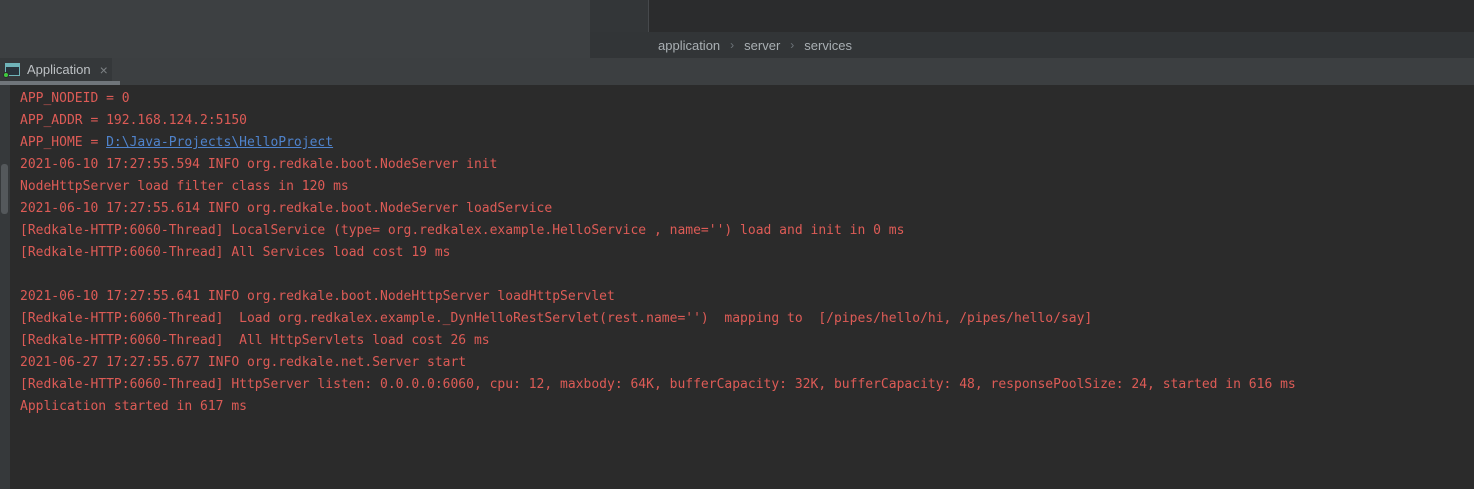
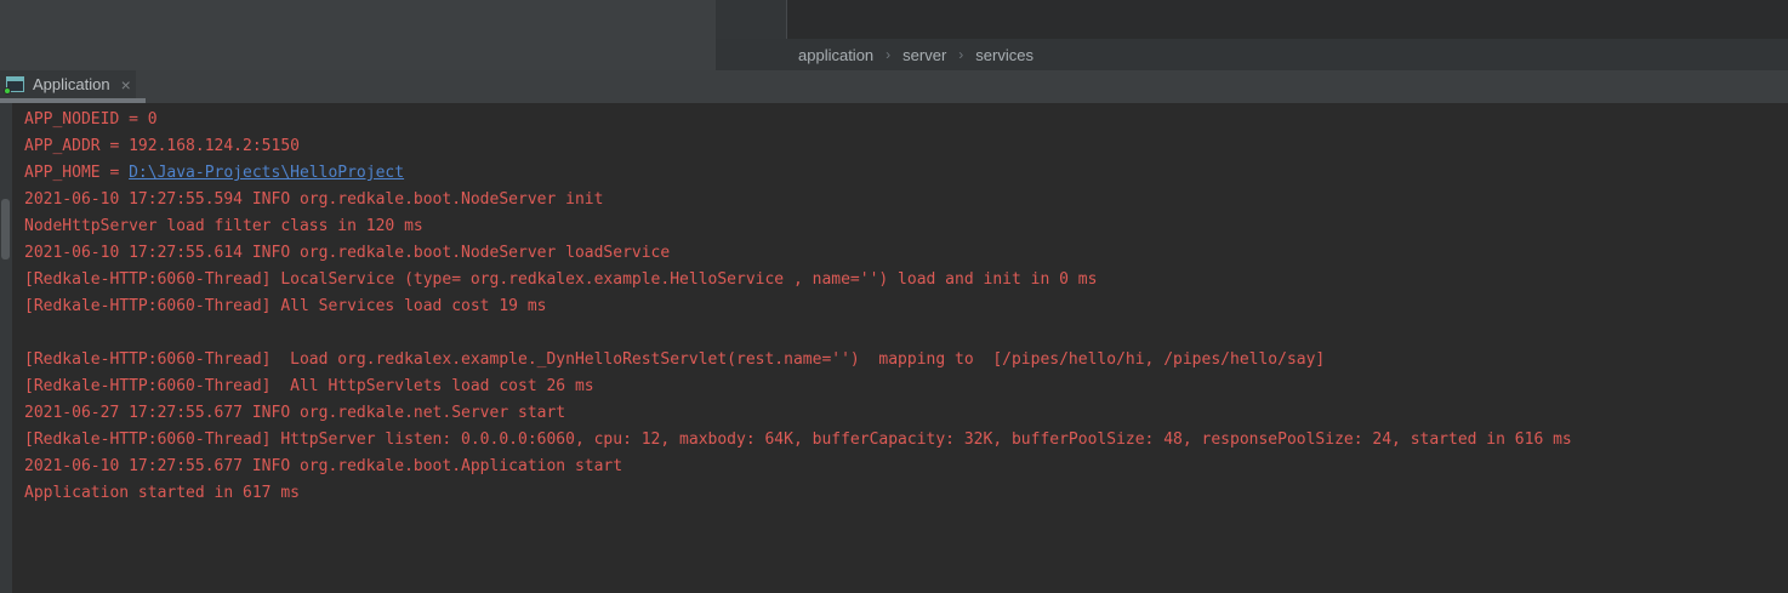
  application
  ›
  server
  ›
  services
  Application
  ×
  APP_NODEID = 0
  APP_ADDR = 192.168.124.2:5150
  APP_HOME = D:\Java-Projects\HelloProject
  2021-06-10 17:27:55.594 INFO org.redkale.boot.NodeServer init
  NodeHttpServer load filter class in 120 ms
  2021-06-10 17:27:55.614 INFO org.redkale.boot.NodeServer loadService
  [Redkale-HTTP:6060-Thread] LocalService (type= org.redkalex.example.HelloService , name='') load and init in 0 ms
  [Redkale-HTTP:6060-Thread] All Services load cost 19 ms
- 2021-06-10 17:27:55.641 INFO org.redkale.boot.NodeHttpServer loadHttpServlet
  [Redkale-HTTP:6060-Thread] Load org.redkalex.example._DynHelloRestServlet(rest.name='') mapping to [/pipes/hello/hi, /pipes/hello/say]
  [Redkale-HTTP:6060-Thread] All HttpServlets load cost 26 ms
  2021-06-27 17:27:55.677 INFO org.redkale.net.Server start
- [Redkale-HTTP:6060-Thread] HttpServer listen: 0.0.0.0:6060, cpu: 12, maxbody: 64K, bufferCapacity: 32K, bufferCapacity: 48, responsePoolSize: 24, started in 616 ms
+ [Redkale-HTTP:6060-Thread] HttpServer listen: 0.0.0.0:6060, cpu: 12, maxbody: 64K, bufferCapacity: 32K, bufferPoolSize: 48, responsePoolSize: 24, started in 616 ms
+ 2021-06-10 17:27:55.677 INFO org.redkale.boot.Application start
  Application started in 617 ms
